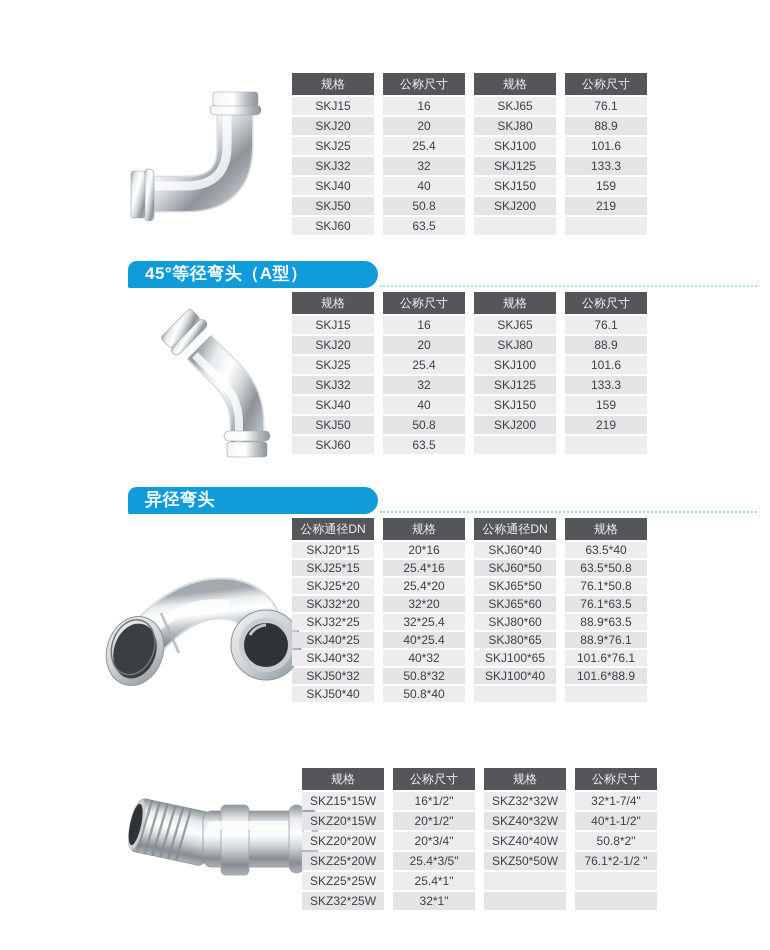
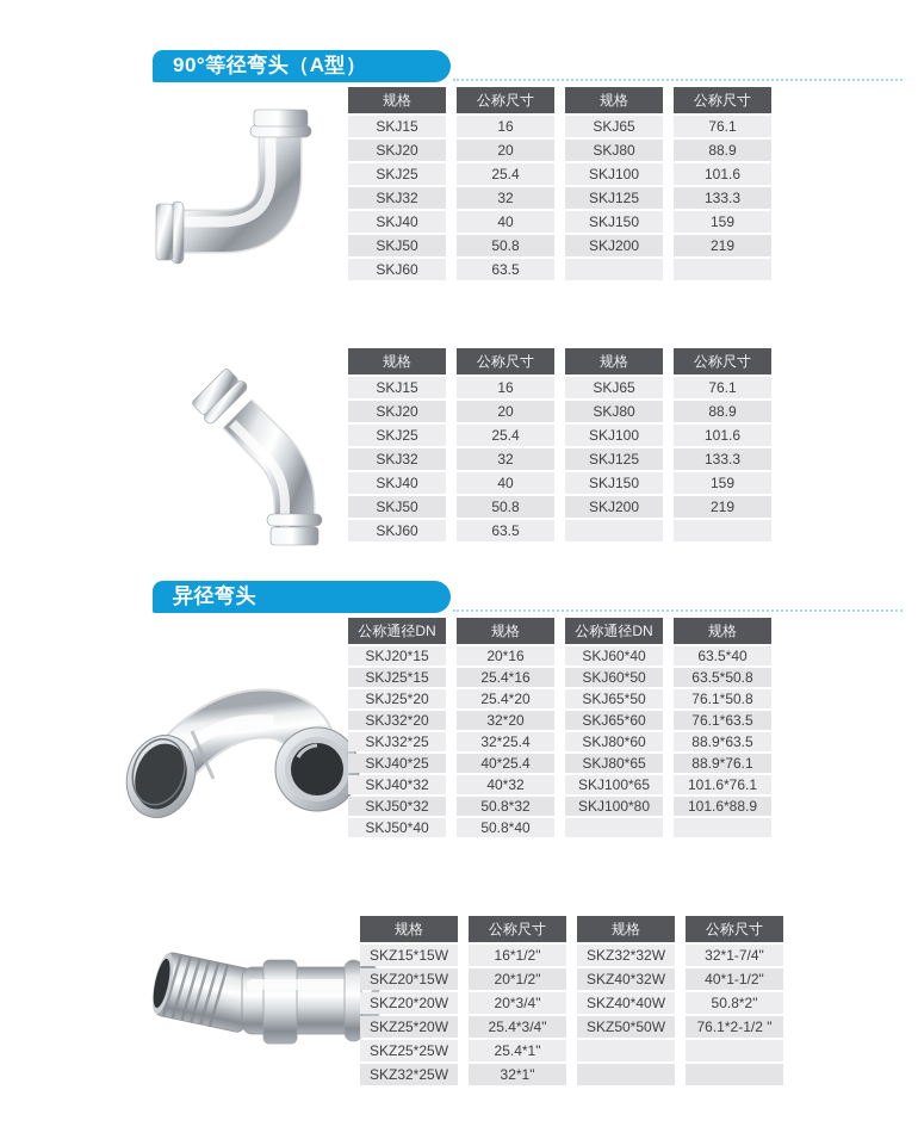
+ 90°等径弯头（A型）
  规格
  SKJ15
  SKJ20
  SKJ25
  SKJ32
  SKJ40
  SKJ50
  SKJ60
  公称尺寸
  16
  20
  25.4
  32
  40
  50.8
  63.5
  规格
  SKJ65
  SKJ80
  SKJ100
  SKJ125
  SKJ150
  SKJ200
  公称尺寸
  76.1
  88.9
  101.6
  133.3
  159
  219
- 45°等径弯头（A型）
  规格
  SKJ15
  SKJ20
  SKJ25
  SKJ32
  SKJ40
  SKJ50
  SKJ60
  公称尺寸
  16
  20
  25.4
  32
  40
  50.8
  63.5
  规格
  SKJ65
  SKJ80
  SKJ100
  SKJ125
  SKJ150
  SKJ200
  公称尺寸
  76.1
  88.9
  101.6
  133.3
  159
  219
  异径弯头
  公称通径DN
  SKJ20*15
  SKJ25*15
  SKJ25*20
  SKJ32*20
  SKJ32*25
  SKJ40*25
  SKJ40*32
  SKJ50*32
  SKJ50*40
  规格
  20*16
  25.4*16
  25.4*20
  32*20
  32*25.4
  40*25.4
  40*32
  50.8*32
  50.8*40
  公称通径DN
  SKJ60*40
  SKJ60*50
  SKJ65*50
  SKJ65*60
  SKJ80*60
  SKJ80*65
  SKJ100*65
- SKJ100*40
+ SKJ100*80
  规格
  63.5*40
  63.5*50.8
  76.1*50.8
  76.1*63.5
  88.9*63.5
  88.9*76.1
  101.6*76.1
  101.6*88.9
  规格
  SKZ15*15W
  SKZ20*15W
  SKZ20*20W
  SKZ25*20W
  SKZ25*25W
  SKZ32*25W
  公称尺寸
  16*1/2"
  20*1/2"
  20*3/4"
- 25.4*3/5"
+ 25.4*3/4"
  25.4*1"
  32*1"
  规格
  SKZ32*32W
  SKZ40*32W
  SKZ40*40W
  SKZ50*50W
  公称尺寸
  32*1-7/4"
  40*1-1/2"
  50.8*2"
  76.1*2-1/2 "
